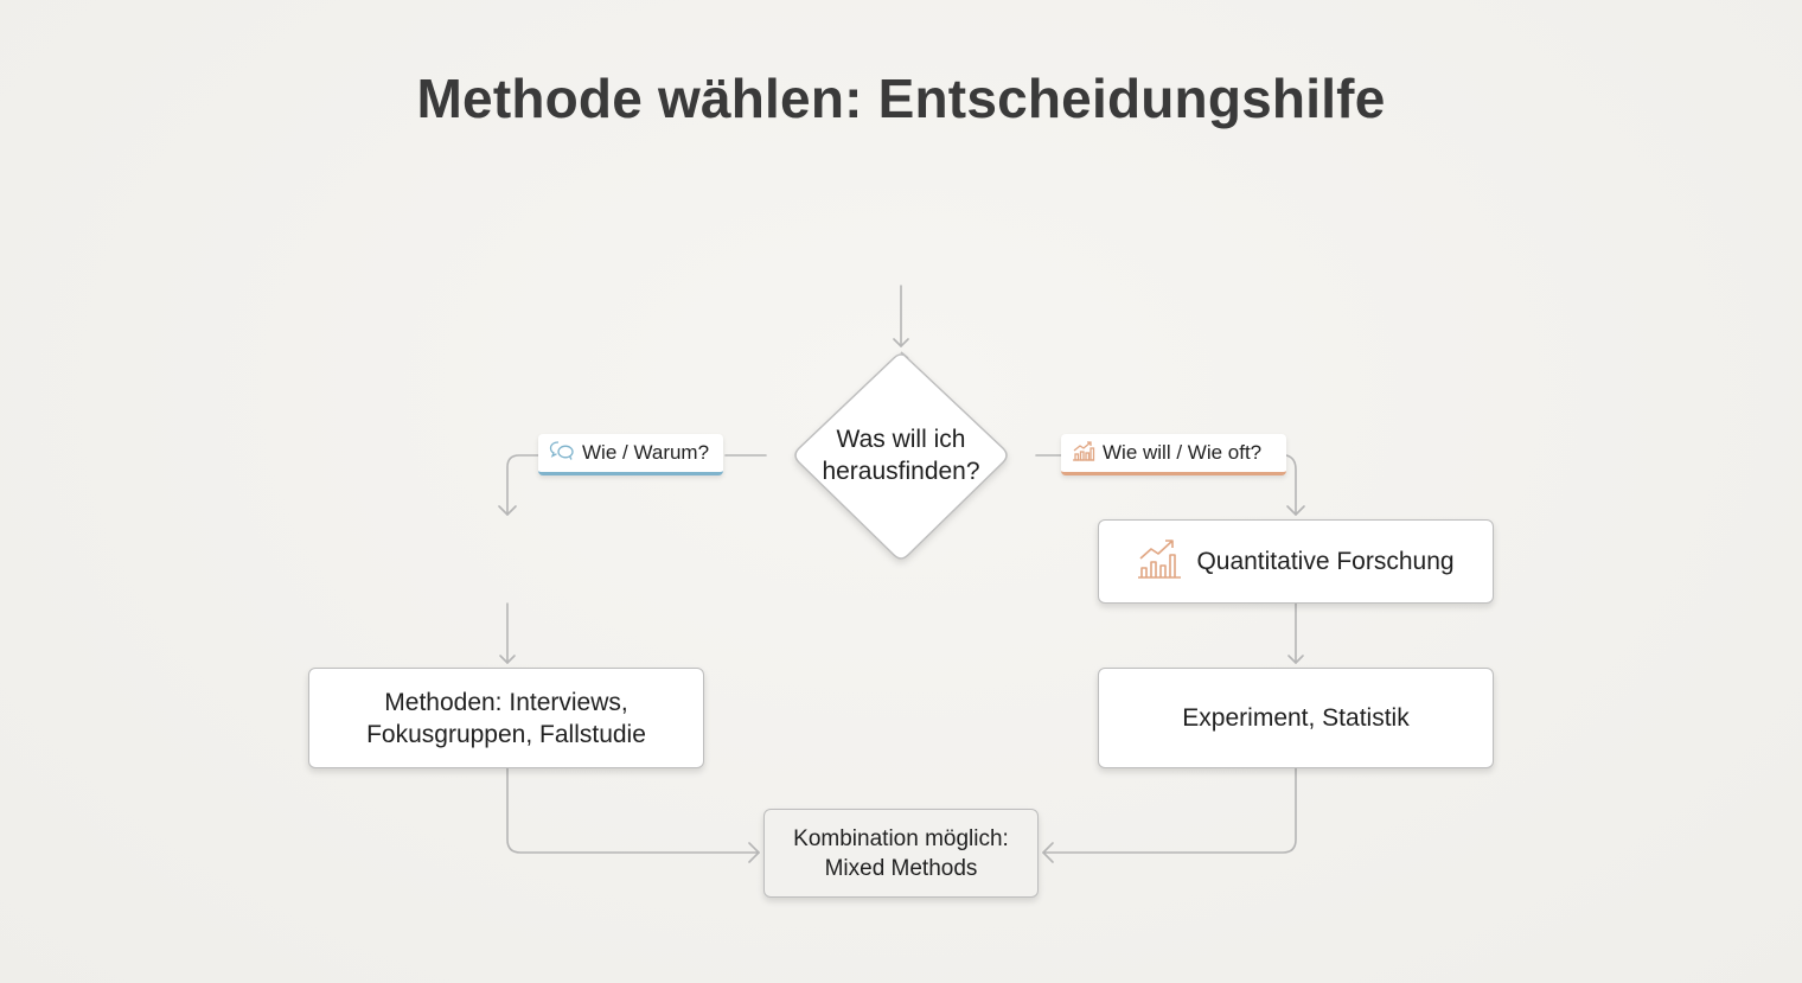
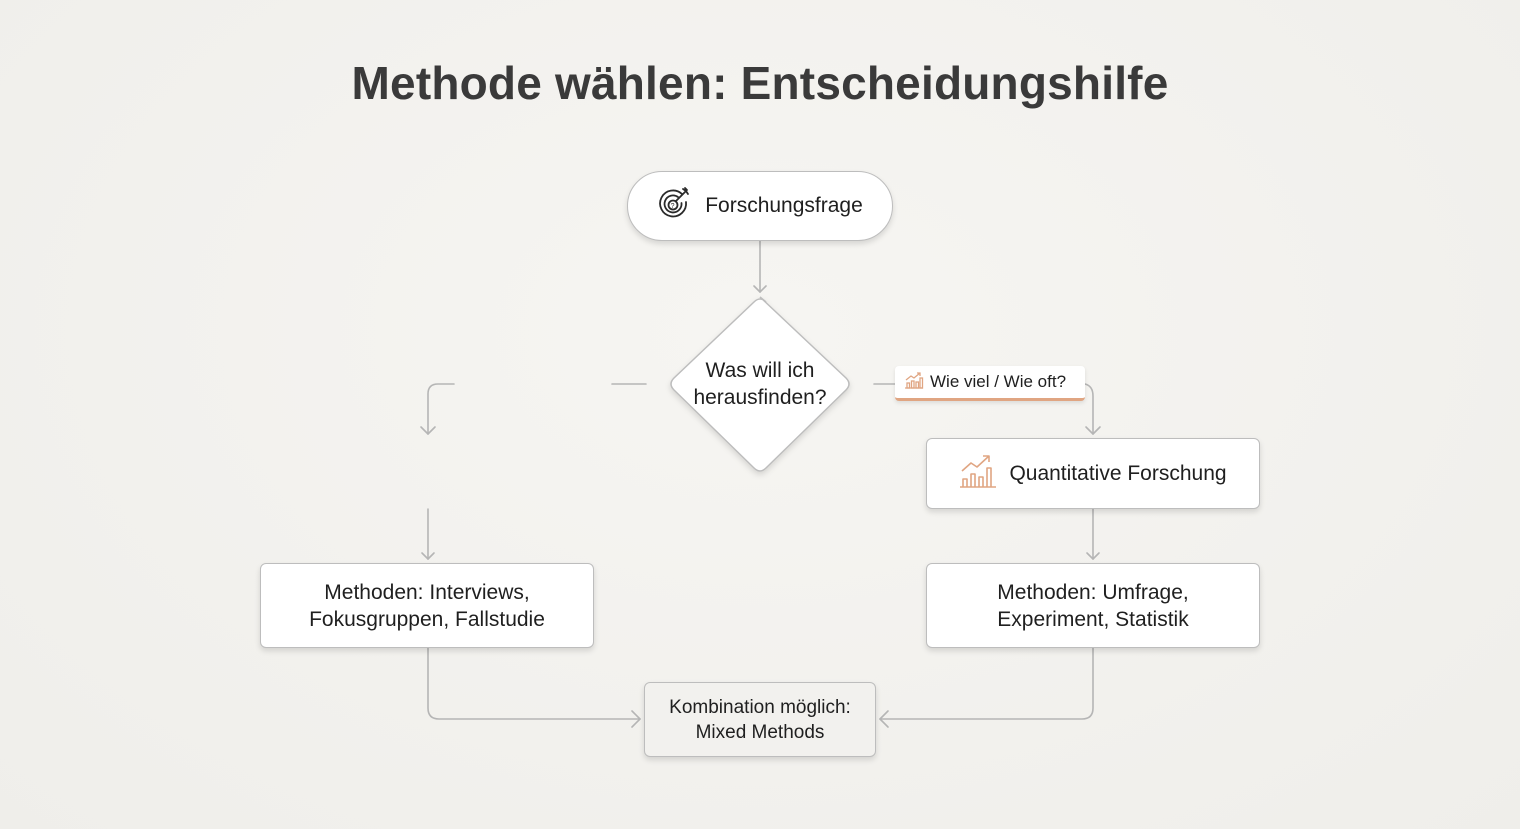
  Methode wählen: Entscheidungshilfe
+ Forschungsfrage
  Was will ich
  herausfinden?
- Wie / Warum?
- Wie will / Wie oft?
+ Wie viel / Wie oft?
  Quantitative Forschung
  Methoden: Interviews,
  Fokusgruppen, Fallstudie
+ Methoden: Umfrage,
  Experiment, Statistik
  Kombination möglich:
  Mixed Methods
